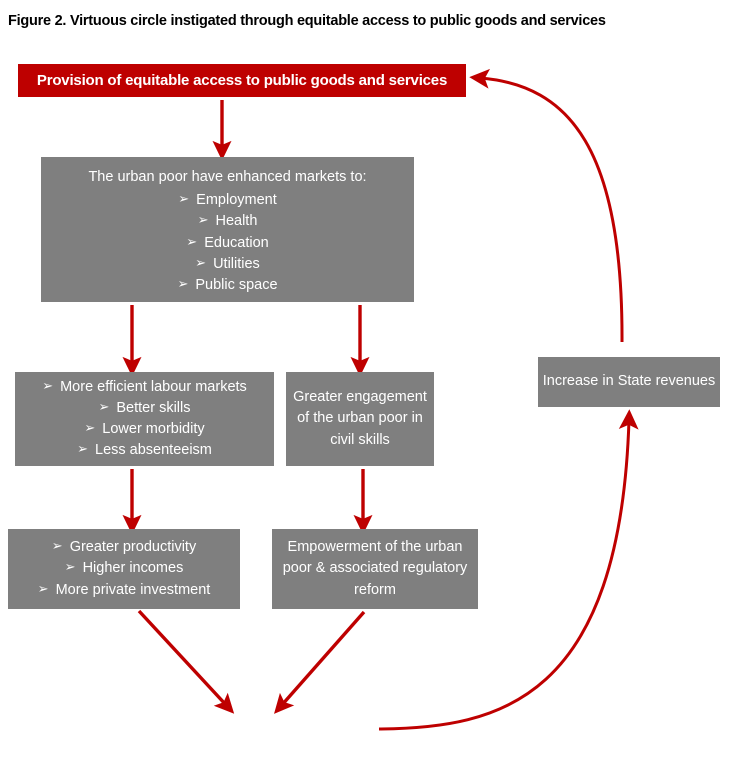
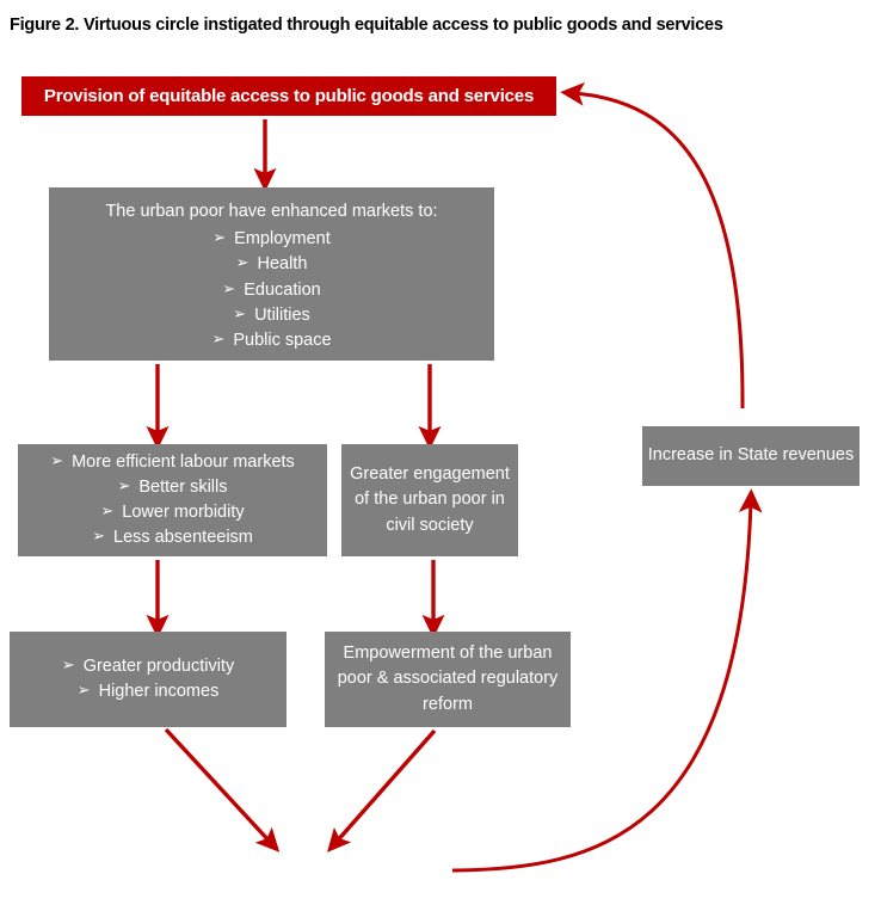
  Figure 2. Virtuous circle instigated through equitable access to public goods and services
  Provision of equitable access to public goods and services
  The urban poor have enhanced markets to:
  ➢ Employment
  ➢ Health
  ➢ Education
  ➢ Utilities
  ➢ Public space
  ➢ More efficient labour markets
  ➢ Better skills
  ➢ Lower morbidity
  ➢ Less absenteeism
- Greater engagement of the urban poor in civil skills
+ Greater engagement of the urban poor in civil society
  Increase in State revenues
  ➢ Greater productivity
  ➢ Higher incomes
- ➢ More private investment
  Empowerment of the urban poor & associated regulatory reform
